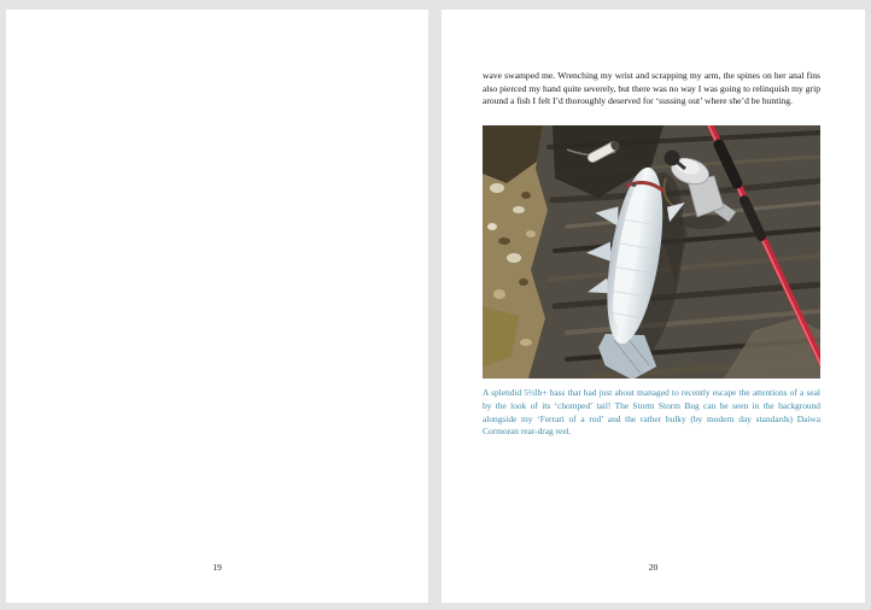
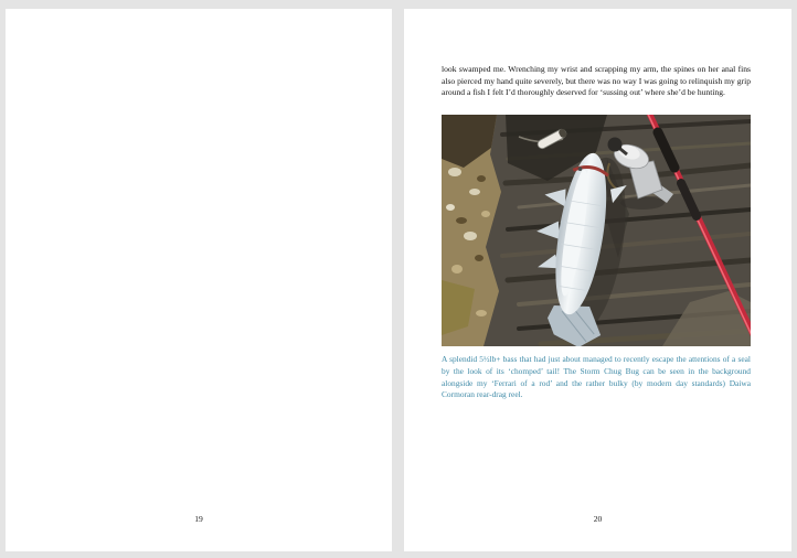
  19
- wave swamped me. Wrenching my wrist and scrapping my arm, the spines on her anal fins also pierced my hand quite severely, but there was no way I was going to relinquish my grip around a fish I felt I’d thoroughly deserved for ‘sussing out’ where she’d be hunting.
+ look swamped me. Wrenching my wrist and scrapping my arm, the spines on her anal fins also pierced my hand quite severely, but there was no way I was going to relinquish my grip around a fish I felt I’d thoroughly deserved for ‘sussing out’ where she’d be hunting.
- A splendid 5½lb+ bass that had just about managed to recently escape the attentions of a seal by the look of its ‘chomped’ tail! The Storm Storm Bug can be seen in the background alongside my ‘Ferrari of a rod’ and the rather bulky (by modern day standards) Daiwa Cormoran rear-drag reel.
+ A splendid 5½lb+ bass that had just about managed to recently escape the attentions of a seal by the look of its ‘chomped’ tail! The Storm Chug Bug can be seen in the background alongside my ‘Ferrari of a rod’ and the rather bulky (by modern day standards) Daiwa Cormoran rear-drag reel.
  20
